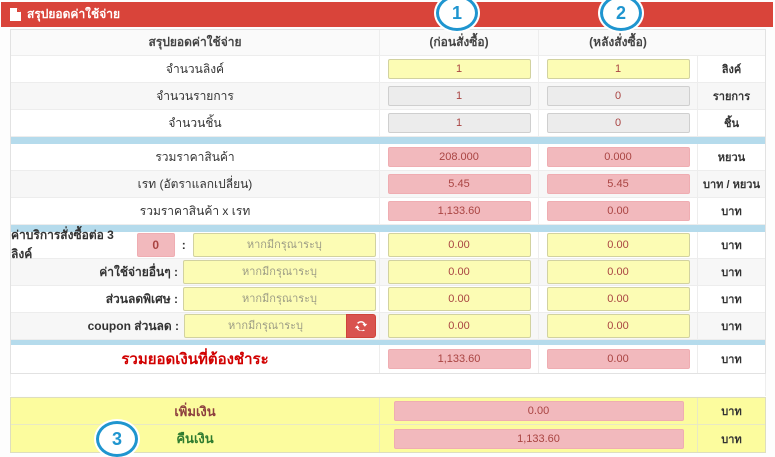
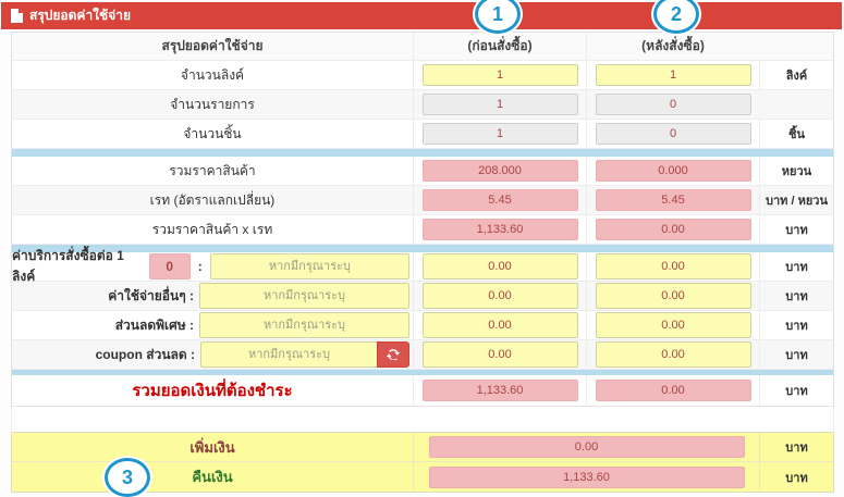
  สรุปยอดค่าใช้จ่าย
  สรุปยอดค่าใช้จ่าย
  (ก่อนสั่งซื้อ)
  (หลังสั่งซื้อ)
  จำนวนลิงค์
  1
  1
  ลิงค์
  จำนวนรายการ
  1
  0
- รายการ
  จำนวนชิ้น
  1
  0
  ชิ้น
  รวมราคาสินค้า
  208.000
  0.000
  หยวน
  เรท (อัตราแลกเปลี่ยน)
  5.45
  5.45
  บาท / หยวน
  รวมราคาสินค้า x เรท
  1,133.60
  0.00
  บาท
- ค่าบริการสั่งซื้อต่อ 3 ลิงค์
+ ค่าบริการสั่งซื้อต่อ 1 ลิงค์
  0
  :
  หากมีกรุณาระบุ
  0.00
  0.00
  บาท
  ค่าใช้จ่ายอื่นๆ :
  หากมีกรุณาระบุ
  0.00
  0.00
  บาท
  ส่วนลดพิเศษ :
  หากมีกรุณาระบุ
  0.00
  0.00
  บาท
  coupon ส่วนลด :
  หากมีกรุณาระบุ
  0.00
  0.00
  บาท
  รวมยอดเงินที่ต้องชำระ
  1,133.60
  0.00
  บาท
  เพิ่มเงิน
  0.00
  บาท
  คืนเงิน
  1,133.60
  บาท
  1
  2
  3
